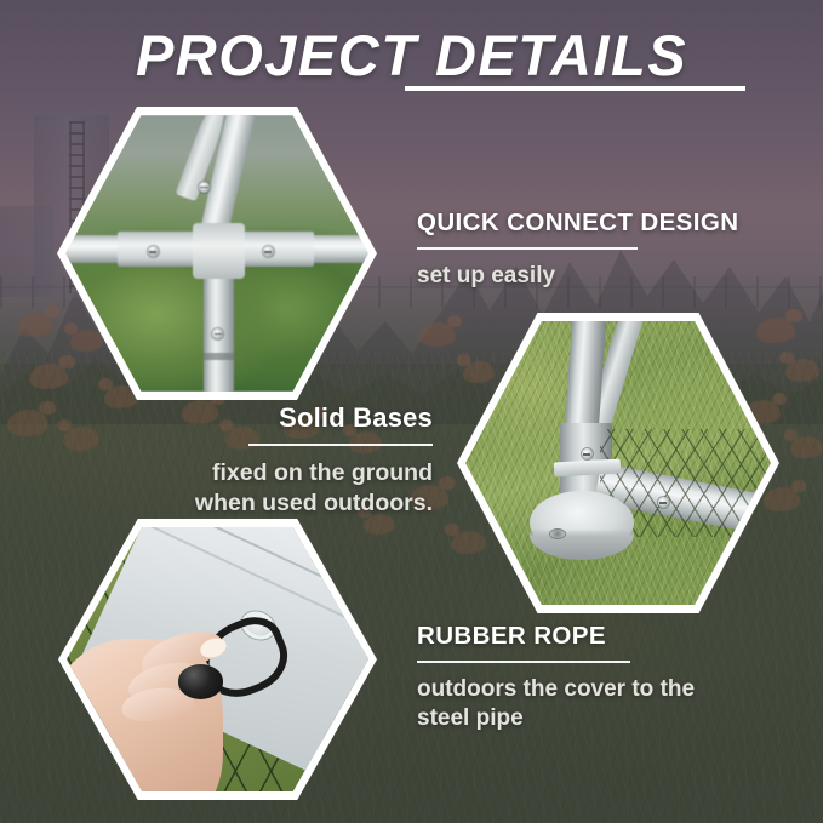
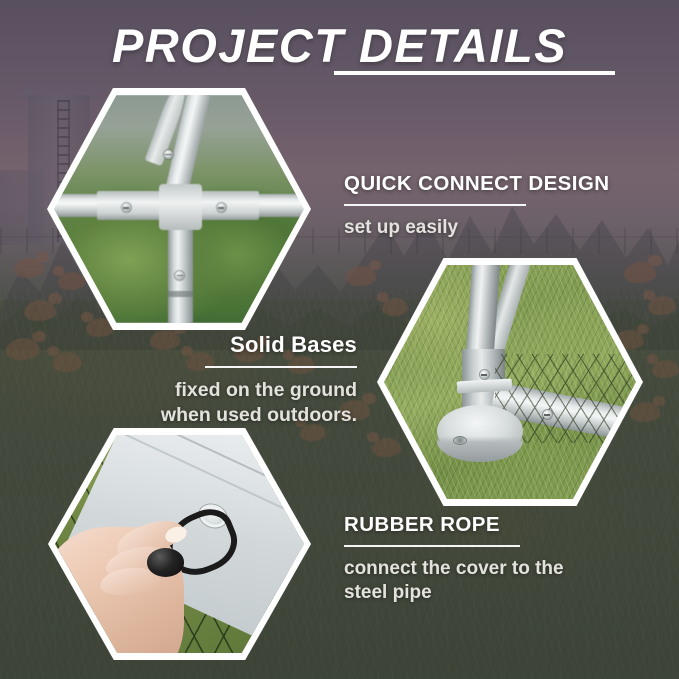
  PROJECT DETAILS
  QUICK CONNECT DESIGN
  set up easily
  Solid Bases
  fixed on the ground
  when used outdoors.
  RUBBER ROPE
- outdoors the cover to the
+ connect the cover to the
  steel pipe
